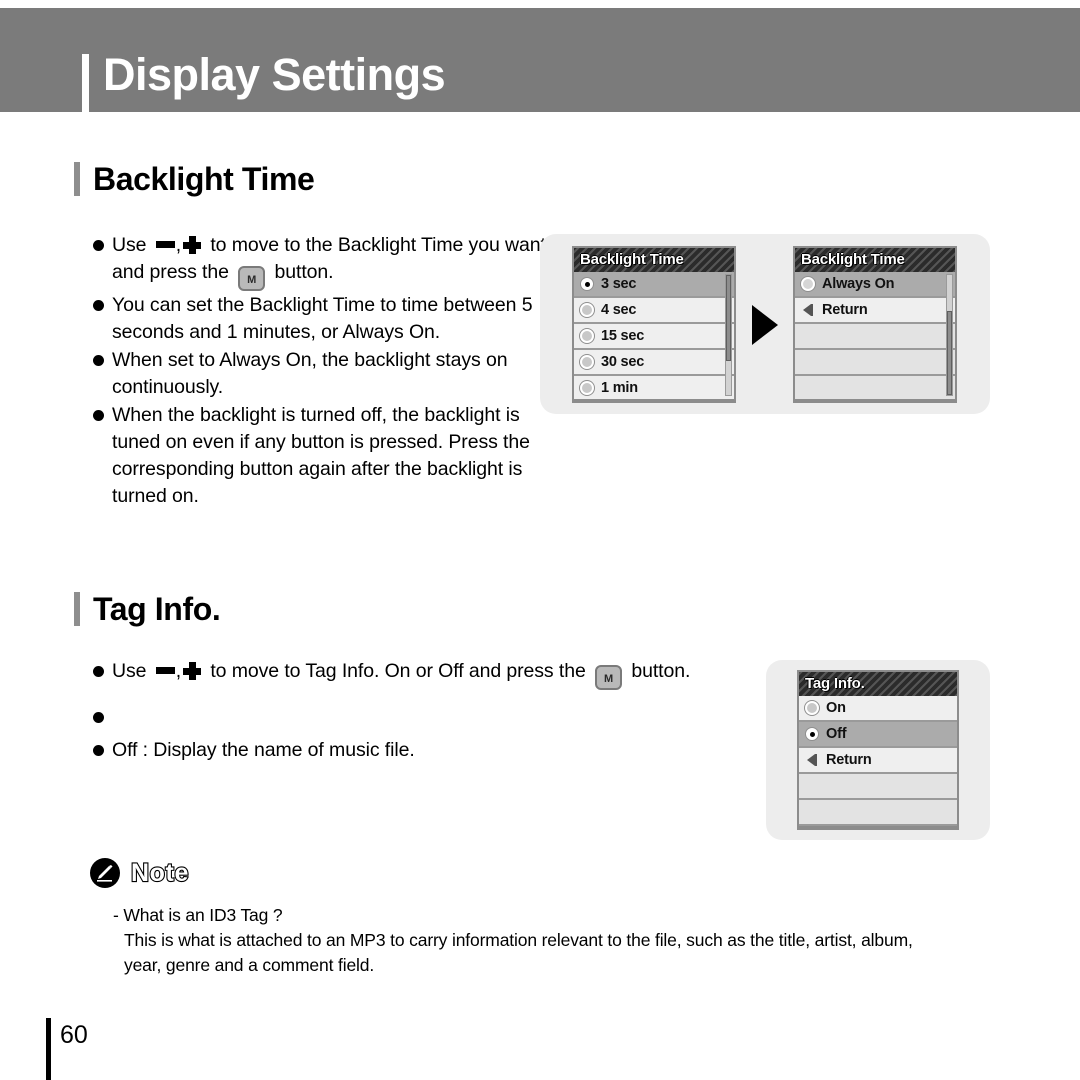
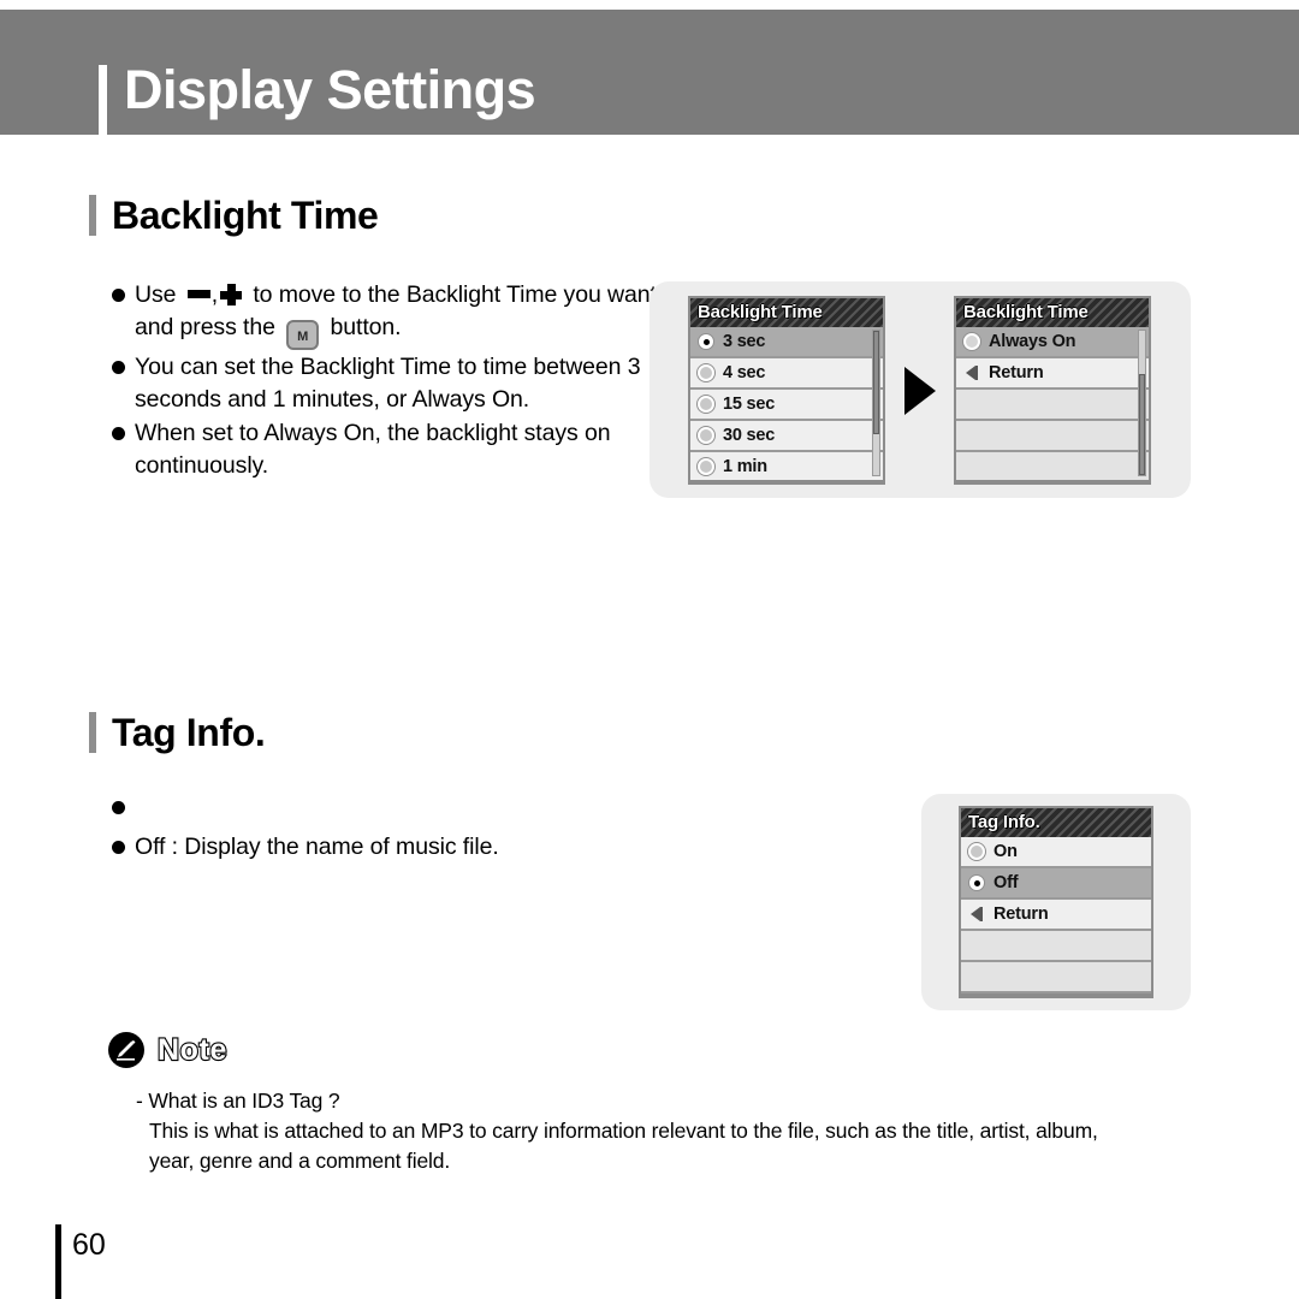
  Display Settings
  Backlight Time
  Use , to move to the Backlight Time you wan and press the M button.
- You can set the Backlight Time to time between 5 seconds and 1 minutes, or Always On.
+ You can set the Backlight Time to time between 3 seconds and 1 minutes, or Always On.
  When set to Always On, the backlight stays on continuously.
- When the backlight is turned off, the backlight is tuned on even if any button is pressed. Press the corresponding button again after the backlight is turned on.
  Backlight Time
  3 sec
  4 sec
  15 sec
  30 sec
  1 min
  Backlight Time
  Always On
  Return
  Tag Info.
- Use , to move to Tag Info. On or Off and press the M button.
  Off : Display the name of music file.
  Tag Info.
  On
  Off
  Return
  Note
  - What is an ID3 Tag ?
  This is what is attached to an MP3 to carry information relevant to the file, such as the title, artist, album, year, genre and a comment field.
  60
